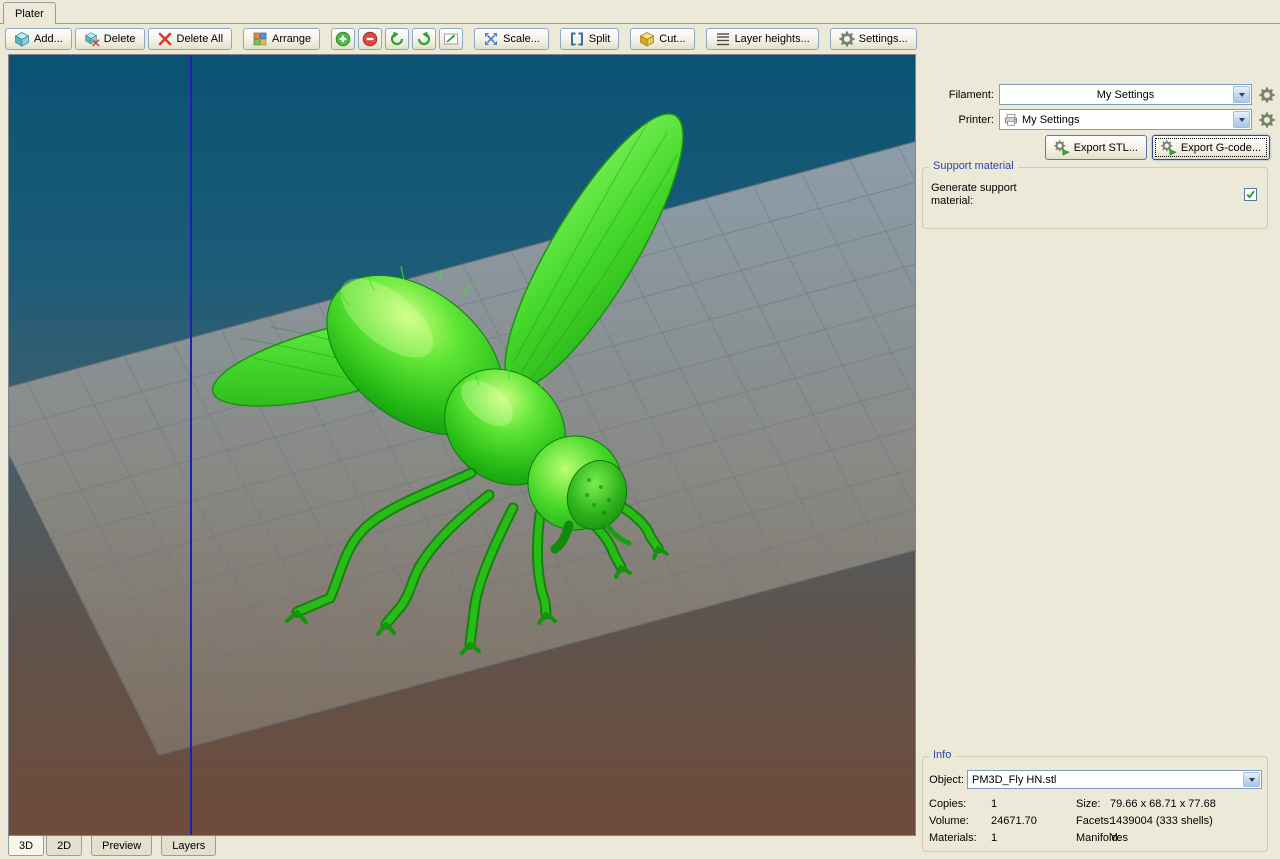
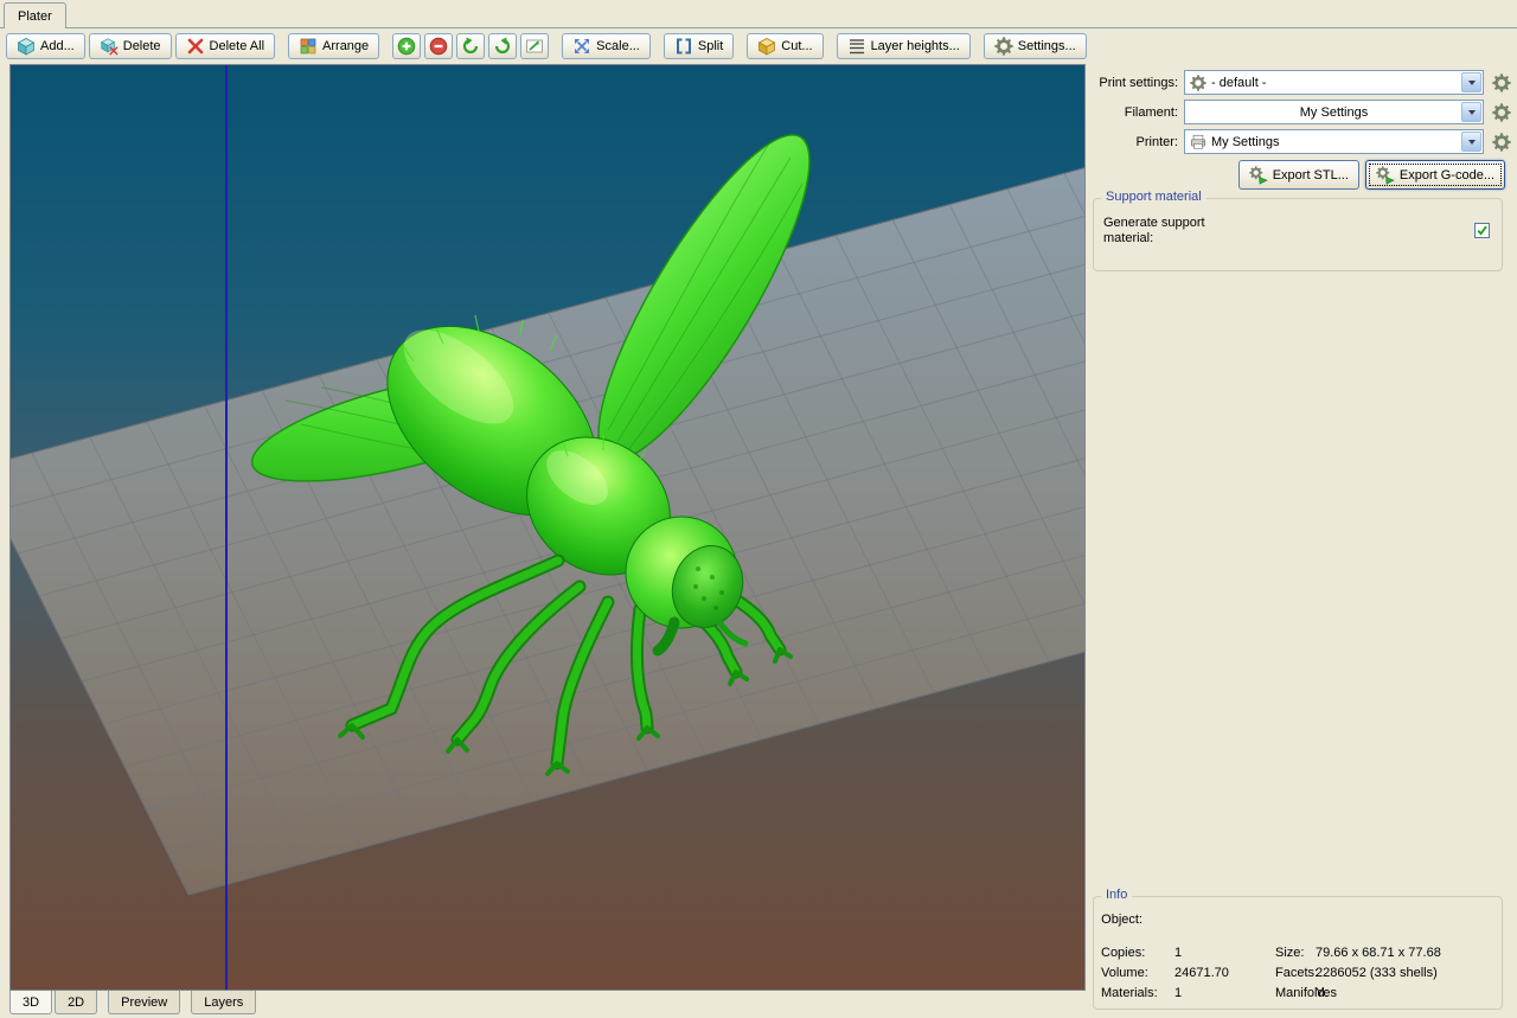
  Plater
  Add...
  Delete
  Delete All
  Arrange
  Scale...
  Split
  Cut...
  Layer heights...
  Settings...
  3D
  2D
  Preview
  Layers
+ Print settings:
+ - default -
  Filament:
  My Settings
  Printer:
  My Settings
  Export STL...
  Export G-code...
  Support material
  Generate support material:
  Info
  Object:
- PM3D_Fly HN.stl
  Copies:
  1
  Size:
  79.66 x 68.71 x 77.68
  Volume:
  24671.70
  Facets
- 1439004 (333 shells)
+ 2286052 (333 shells)
  Materials:
  1
  Yes
